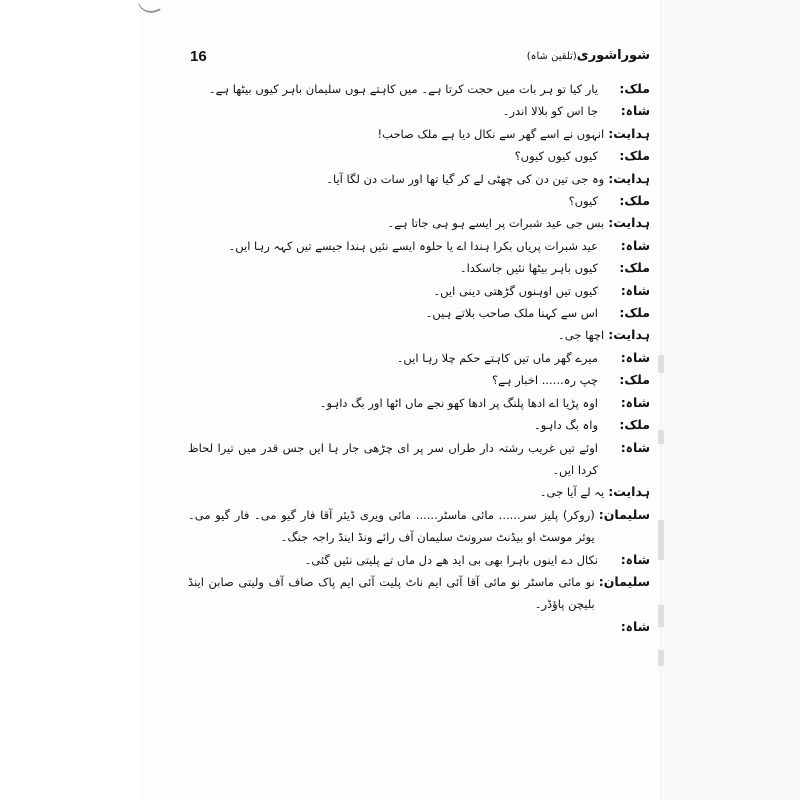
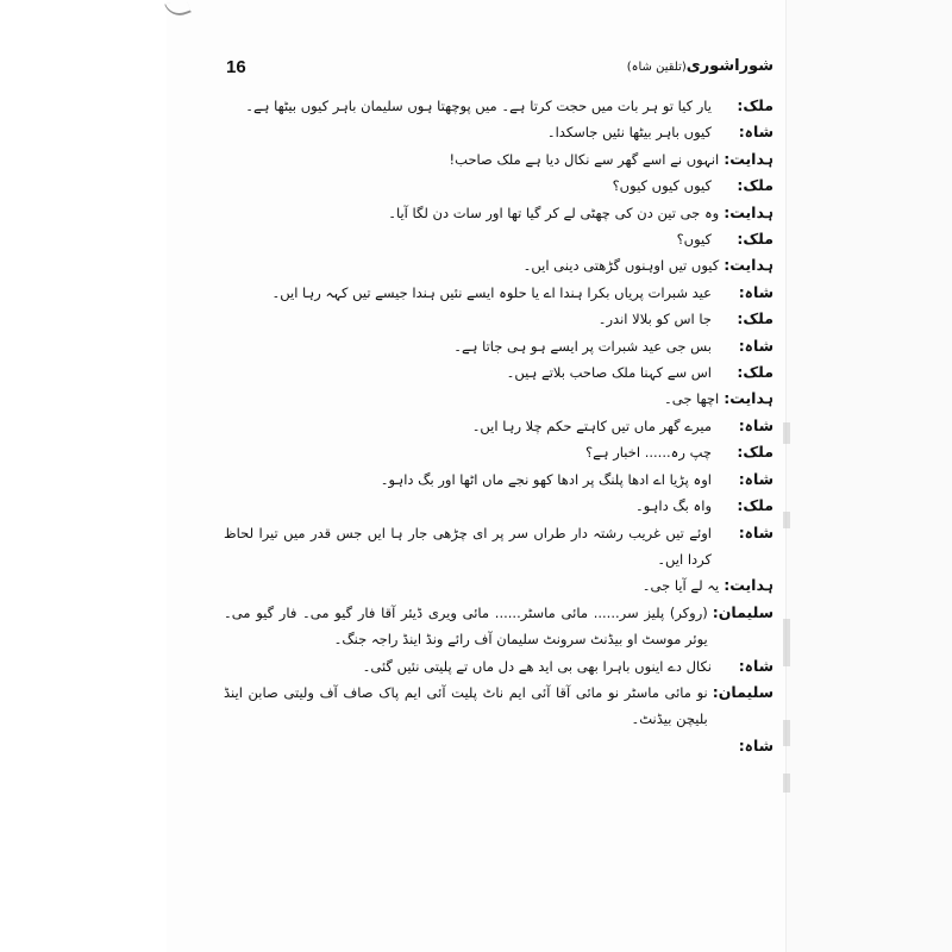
  16
  شوراشوری(تلقین شاہ)
  ملک:
- یار کیا تو ہر بات میں حجت کرتا ہے۔ میں کاہتے ہوں سلیمان باہر کیوں بیٹھا ہے۔
+ یار کیا تو ہر بات میں حجت کرتا ہے۔ میں پوچھتا ہوں سلیمان باہر کیوں بیٹھا ہے۔
  شاہ:
- جا اس کو بلالا اندر۔
+ کیوں باہر بیٹھا نئیں جاسکدا۔
  ہدایت:
  انہوں نے اسے گھر سے نکال دیا ہے ملک صاحب!
  ملک:
  کیوں کیوں کیوں؟
  ہدایت:
  وہ جی تین دن کی چھٹی لے کر گیا تھا اور سات دن لگا آیا۔
  ملک:
  کیوں؟
  ہدایت:
- بس جی عید شبرات پر ایسے ہو ہی جاتا ہے۔
+ کیوں تیں اوہنوں گڑھتی دینی ایں۔
  شاہ:
  عید شبرات پریاں بکرا ہندا اے یا حلوہ ایسے نئیں ہندا جیسے تیں کہہ رہا ایں۔
  ملک:
- کیوں باہر بیٹھا نئیں جاسکدا۔
+ جا اس کو بلالا اندر۔
  شاہ:
- کیوں تیں اوہنوں گڑھتی دینی ایں۔
+ بس جی عید شبرات پر ایسے ہو ہی جاتا ہے۔
  ملک:
  اس سے کہنا ملک صاحب بلاتے ہیں۔
  ہدایت:
  اچھا جی۔
  شاہ:
  میرے گھر ماں تیں کاہتے حکم چلا رہا ایں۔
  ملک:
  چپ رہ...... اخبار ہے؟
  شاہ:
  اوہ پڑیا اے ادھا پلنگ پر ادھا کھو نجے ماں اٹھا اور بگ داہو۔
  ملک:
  واہ بگ داہو۔
  شاہ:
  اوئے تیں غریب رشتہ دار طراں سر پر ای چڑھی جار ہا ایں جس قدر میں تیرا لحاظ کردا ایں۔
  ہدایت:
  یہ لے آیا جی۔
  سلیمان:
  (روکر) پلیز سر...... مائی ماسٹر...... مائی ویری ڈیئر آقا فار گیو می۔ فار گیو می۔ یوئر موسٹ او بیڈنٹ سرونٹ سلیمان آف رائے ونڈ اینڈ راجہ جنگ۔
  شاہ:
  نکال دے اینوں باہرا بھی بی اید ھے دل ماں تے پلیتی نئیں گئی۔
  سلیمان:
- نو مائی ماسٹر نو مائی آقا آئی ایم ناٹ پلیت آئی ایم پاک صاف آف ولیتی صابن اینڈ بلیچن پاؤڈر۔
+ نو مائی ماسٹر نو مائی آقا آئی ایم ناٹ پلیت آئی ایم پاک صاف آف ولیتی صابن اینڈ بلیچن بیڈنٹ۔
  شاہ:
